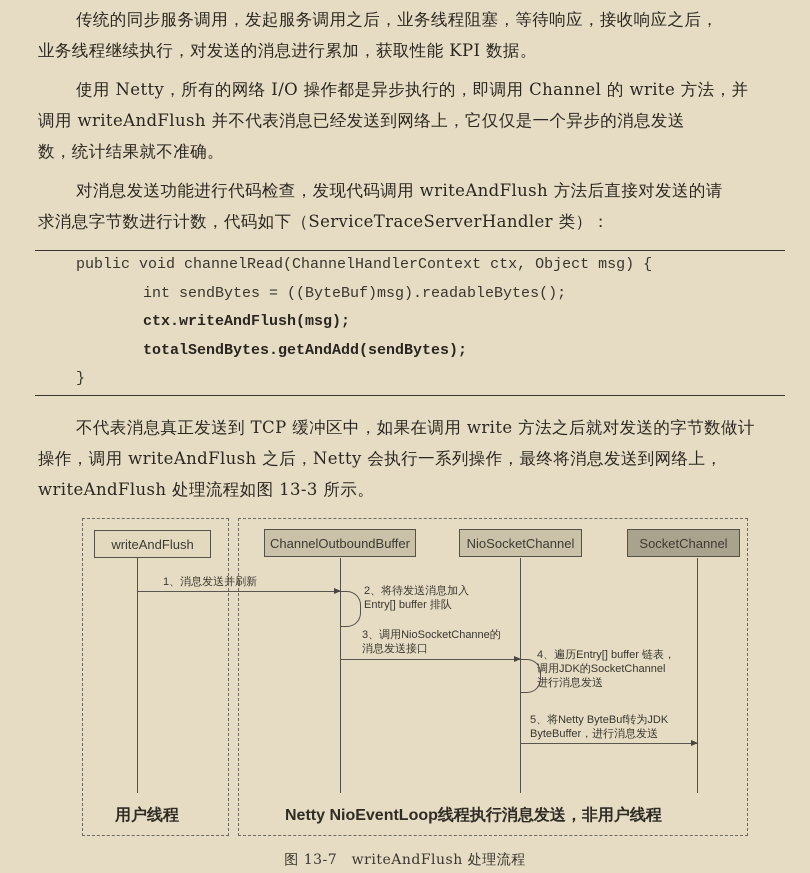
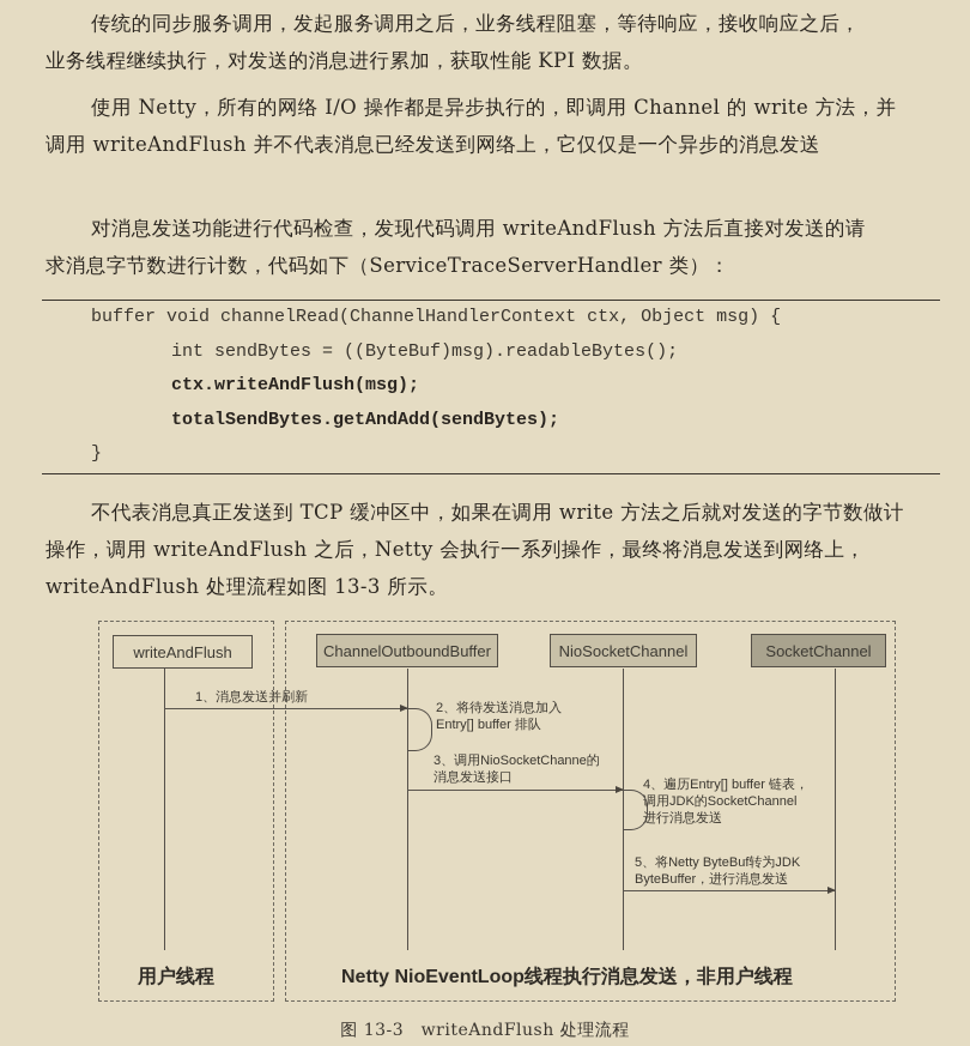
  传统的同步服务调用，发起服务调用之后，业务线程阻塞，等待响应，接收响应之后，
  业务线程继续执行，对发送的消息进行累加，获取性能 KPI 数据。
  使用 Netty，所有的网络 I/O 操作都是异步执行的，即调用 Channel 的 write 方法，并
  调用 writeAndFlush 并不代表消息已经发送到网络上，它仅仅是一个异步的消息发送
- 数，统计结果就不准确。
  对消息发送功能进行代码检查，发现代码调用 writeAndFlush 方法后直接对发送的请
  求消息字节数进行计数，代码如下（ServiceTraceServerHandler 类）：
- public void channelRead(ChannelHandlerContext ctx, Object msg) {
+ buffer void channelRead(ChannelHandlerContext ctx, Object msg) {
  int sendBytes = ((ByteBuf)msg).readableBytes();
  ctx.writeAndFlush(msg);
  totalSendBytes.getAndAdd(sendBytes);
  }
  不代表消息真正发送到 TCP 缓冲区中，如果在调用 write 方法之后就对发送的字节数做计
  操作，调用 writeAndFlush 之后，Netty 会执行一系列操作，最终将消息发送到网络上，
  writeAndFlush 处理流程如图 13-3 所示。
  writeAndFlush
  ChannelOutboundBuffer
  NioSocketChannel
  SocketChannel
  1、消息发送并刷新
  2、将待发送消息加入
  Entry[] buffer 排队
  3、调用NioSocketChanne的
  消息发送接口
  4、遍历Entry[] buffer 链表，
  调用JDK的SocketChannel
  进行消息发送
  5、将Netty ByteBuf转为JDK
  ByteBuffer，进行消息发送
  用户线程
  Netty NioEventLoop线程执行消息发送，非用户线程
- 图 13-7 writeAndFlush 处理流程
+ 图 13-3 writeAndFlush 处理流程
